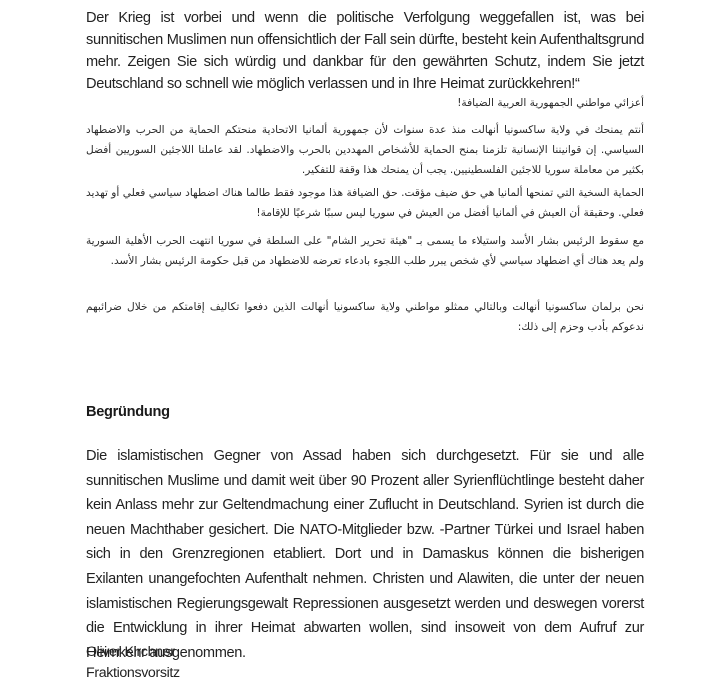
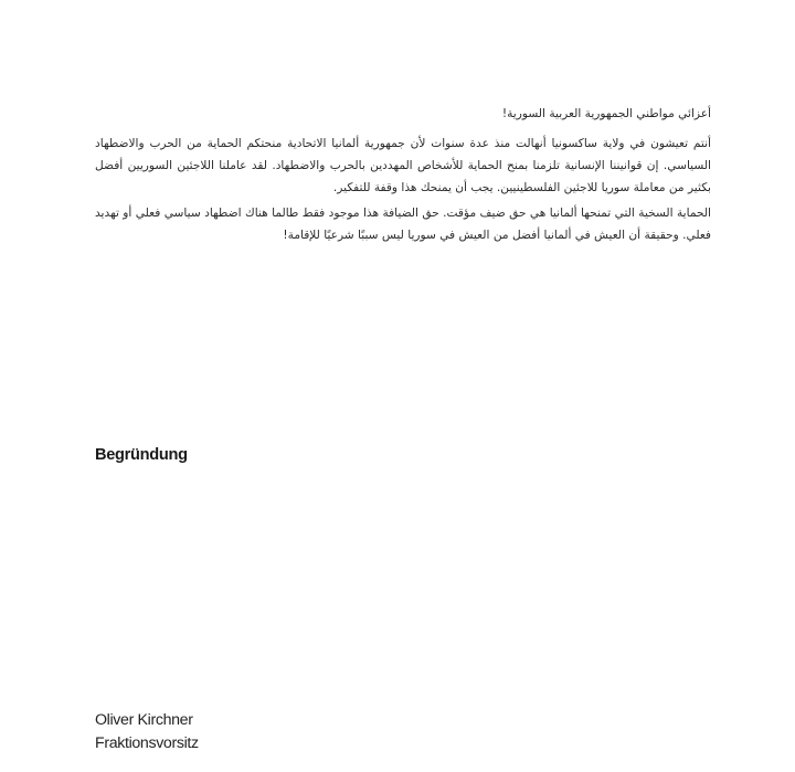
- Der Krieg ist vorbei und wenn die politische Verfolgung weggefallen ist, was bei sunnitischen Muslimen nun offensichtlich der Fall sein dürfte, besteht kein Aufenthaltsgrund mehr. Zeigen Sie sich würdig und dankbar für den gewährten Schutz, indem Sie jetzt Deutschland so schnell wie möglich verlassen und in Ihre Heimat zurückkehren!“
- أعزائي مواطني الجمهورية العربية الضيافة!
+ أعزائي مواطني الجمهورية العربية السورية!
- أنتم يمنحك في ولاية ساكسونيا أنهالت منذ عدة سنوات لأن جمهورية ألمانيا الاتحادية منحتكم الحماية من الحرب والاضطهاد السياسي. إن قوانيننا الإنسانية تلزمنا بمنح الحماية للأشخاص المهددين بالحرب والاضطهاد. لقد عاملنا اللاجئين السوريين أفضل بكثير من معاملة سوريا للاجئين الفلسطينيين. يجب أن يمنحك هذا وقفة للتفكير.
+ أنتم تعيشون في ولاية ساكسونيا أنهالت منذ عدة سنوات لأن جمهورية ألمانيا الاتحادية منحتكم الحماية من الحرب والاضطهاد السياسي. إن قوانيننا الإنسانية تلزمنا بمنح الحماية للأشخاص المهددين بالحرب والاضطهاد. لقد عاملنا اللاجئين السوريين أفضل بكثير من معاملة سوريا للاجئين الفلسطينيين. يجب أن يمنحك هذا وقفة للتفكير.
  الحماية السخية التي تمنحها ألمانيا هي حق ضيف مؤقت. حق الضيافة هذا موجود فقط طالما هناك اضطهاد سياسي فعلي أو تهديد فعلي. وحقيقة أن العيش في ألمانيا أفضل من العيش في سوريا ليس سببًا شرعيًا للإقامة!
- مع سقوط الرئيس بشار الأسد واستيلاء ما يسمى بـ "هيئة تحرير الشام" على السلطة في سوريا انتهت الحرب الأهلية السورية ولم يعد هناك أي اضطهاد سياسي لأي شخص يبرر طلب اللجوء بادعاء تعرضه للاضطهاد من قبل حكومة الرئيس بشار الأسد.
- نحن برلمان ساكسونيا أنهالت وبالتالي ممثلو مواطني ولاية ساكسونيا أنهالت الذين دفعوا تكاليف إقامتكم من خلال ضرائبهم ندعوكم بأدب وحزم إلى ذلك:
  Begründung
- Die islamistischen Gegner von Assad haben sich durchgesetzt. Für sie und alle sunnitischen Muslime und damit weit über 90 Prozent aller Syrienflüchtlinge besteht daher kein Anlass mehr zur Geltendmachung einer Zuflucht in Deutschland. Syrien ist durch die neuen Macht­haber gesichert. Die NATO-Mitglieder bzw. -Partner Türkei und Israel haben sich in den Grenzregionen etabliert. Dort und in Damaskus können die bisherigen Exilanten unangefoch­ten Aufenthalt nehmen. Christen und Alawiten, die unter der neuen islamistischen Regie­rungsgewalt Repressionen ausgesetzt werden und deswegen vorerst die Entwicklung in ihrer Heimat abwarten wollen, sind insoweit von dem Aufruf zur Heimkehr ausgenommen.
  Oliver Kirchner
  Fraktionsvorsitz
